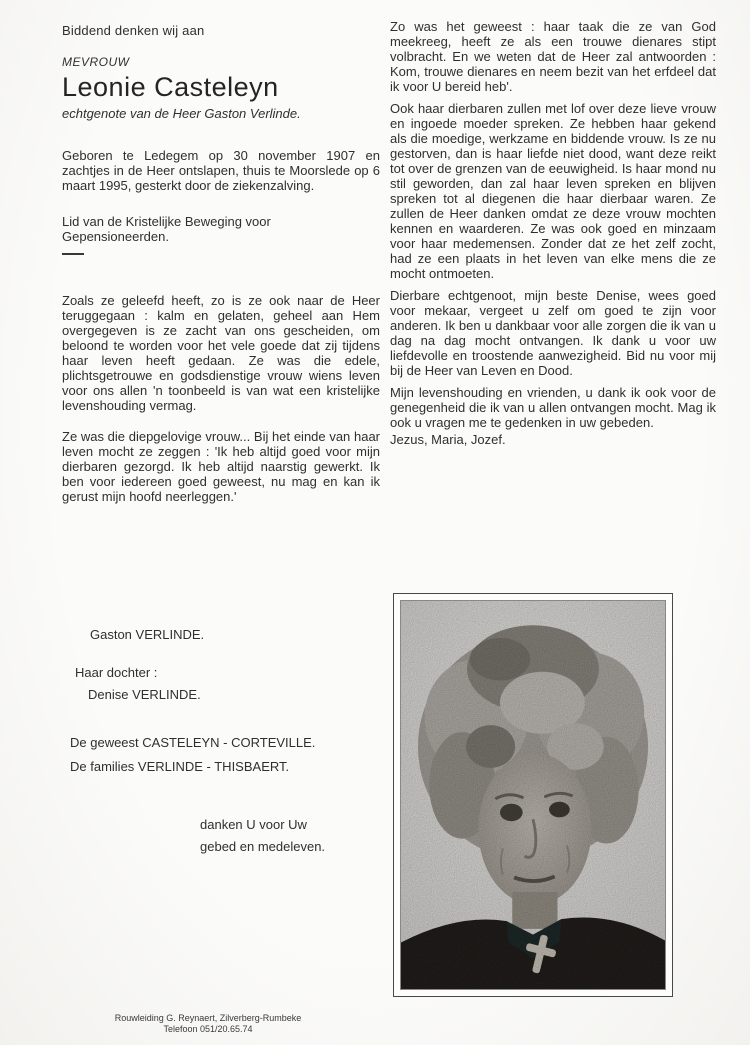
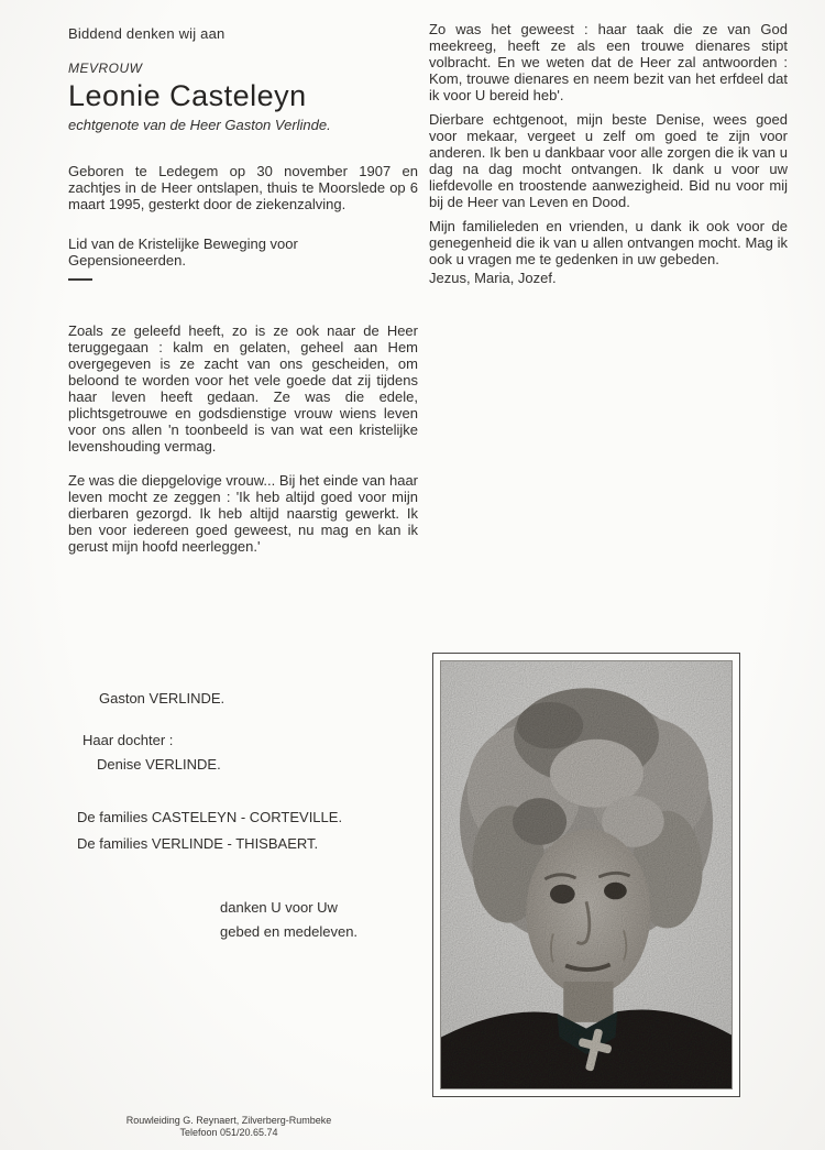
  Biddend denken wij aan
  MEVROUW
  Leonie Casteleyn
  echtgenote van de Heer Gaston Verlinde.
  Geboren te Ledegem op 30 november 1907 en zachtjes in de Heer ontslapen, thuis te Moorslede op 6 maart 1995, gesterkt door de ziekenzalving.
  Lid van de Kristelijke Beweging voor Gepensioneerden.
  Zoals ze geleefd heeft, zo is ze ook naar de Heer teruggegaan : kalm en gelaten, geheel aan Hem overgegeven is ze zacht van ons gescheiden, om beloond te worden voor het vele goede dat zij tijdens haar leven heeft gedaan. Ze was die edele, plichtsgetrouwe en godsdienstige vrouw wiens leven voor ons allen 'n toonbeeld is van wat een kristelijke levenshouding vermag.
  Ze was die diepgelovige vrouw... Bij het einde van haar leven mocht ze zeggen : 'Ik heb altijd goed voor mijn dierbaren gezorgd. Ik heb altijd naarstig gewerkt. Ik ben voor iedereen goed geweest, nu mag en kan ik gerust mijn hoofd neerleggen.'
  Zo was het geweest : haar taak die ze van God meekreeg, heeft ze als een trouwe dienares stipt volbracht. En we weten dat de Heer zal antwoorden : Kom, trouwe dienares en neem bezit van het erfdeel dat ik voor U bereid heb'.
- Ook haar dierbaren zullen met lof over deze lieve vrouw en ingoede moeder spreken. Ze hebben haar gekend als die moedige, werkzame en biddende vrouw. Is ze nu gestorven, dan is haar liefde niet dood, want deze reikt tot over de grenzen van de eeuwigheid. Is haar mond nu stil geworden, dan zal haar leven spreken en blijven spreken tot al diegenen die haar dierbaar waren. Ze zullen de Heer danken omdat ze deze vrouw mochten kennen en waarderen. Ze was ook goed en minzaam voor haar medemensen. Zonder dat ze het zelf zocht, had ze een plaats in het leven van elke mens die ze mocht ontmoeten.
  Dierbare echtgenoot, mijn beste Denise, wees goed voor mekaar, vergeet u zelf om goed te zijn voor anderen. Ik ben u dankbaar voor alle zorgen die ik van u dag na dag mocht ontvangen. Ik dank u voor uw liefdevolle en troostende aanwezigheid. Bid nu voor mij bij de Heer van Leven en Dood.
- Mijn levenshouding en vrienden, u dank ik ook voor de genegenheid die ik van u allen ontvangen mocht. Mag ik ook u vragen me te gedenken in uw gebeden.
+ Mijn familieleden en vrienden, u dank ik ook voor de genegenheid die ik van u allen ontvangen mocht. Mag ik ook u vragen me te gedenken in uw gebeden.
  Jezus, Maria, Jozef.
  Gaston VERLINDE.
  Haar dochter :
  Denise VERLINDE.
- De geweest CASTELEYN - CORTEVILLE.
+ De families CASTELEYN - CORTEVILLE.
  De families VERLINDE - THISBAERT.
  danken U voor Uw
  gebed en medeleven.
  Rouwleiding G. Reynaert, Zilverberg-Rumbeke
  Telefoon 051/20.65.74
